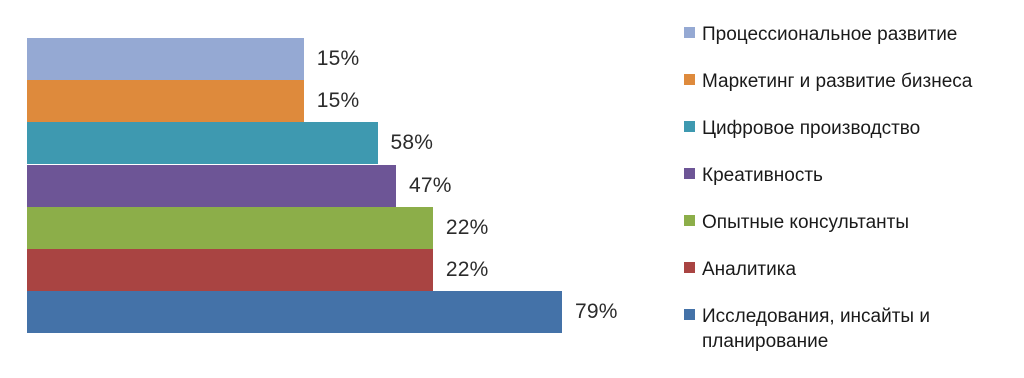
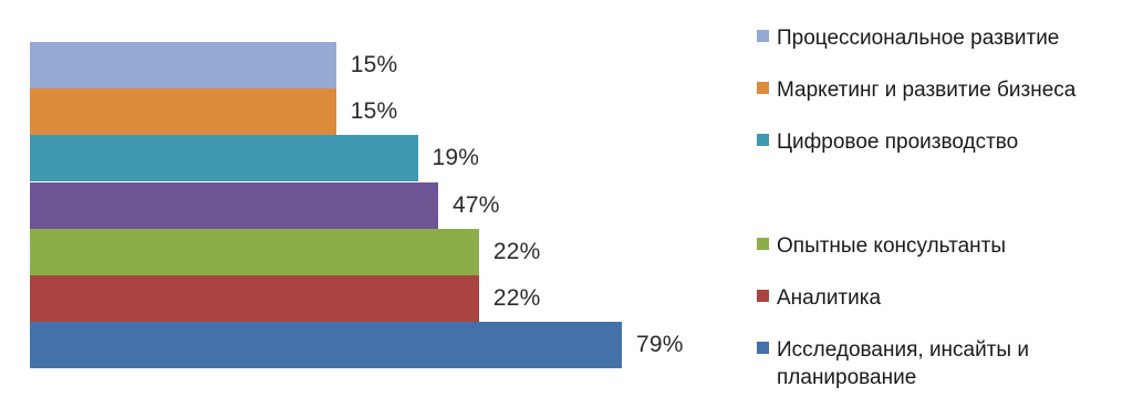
  15%
  15%
- 58%
+ 19%
  47%
  22%
  22%
  79%
  Процессиональное развитие
  Маркетинг и развитие бизнеса
  Цифровое производство
- Креативность
  Опытные консультанты
  Аналитика
  Исследования, инсайты и
  планирование
